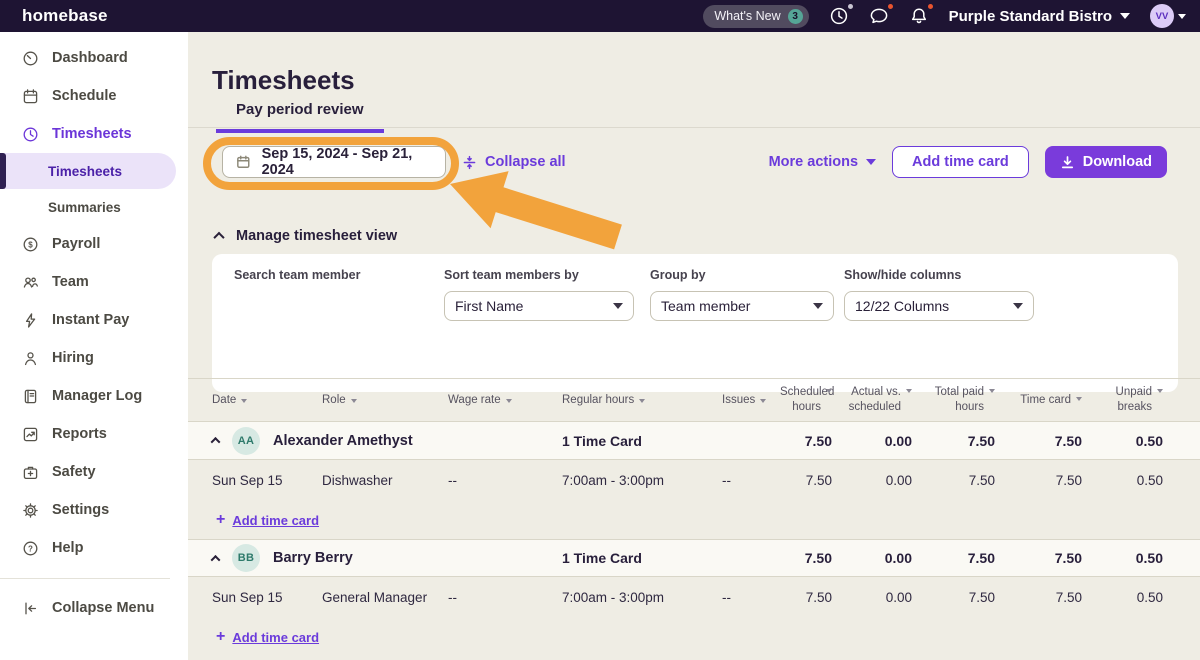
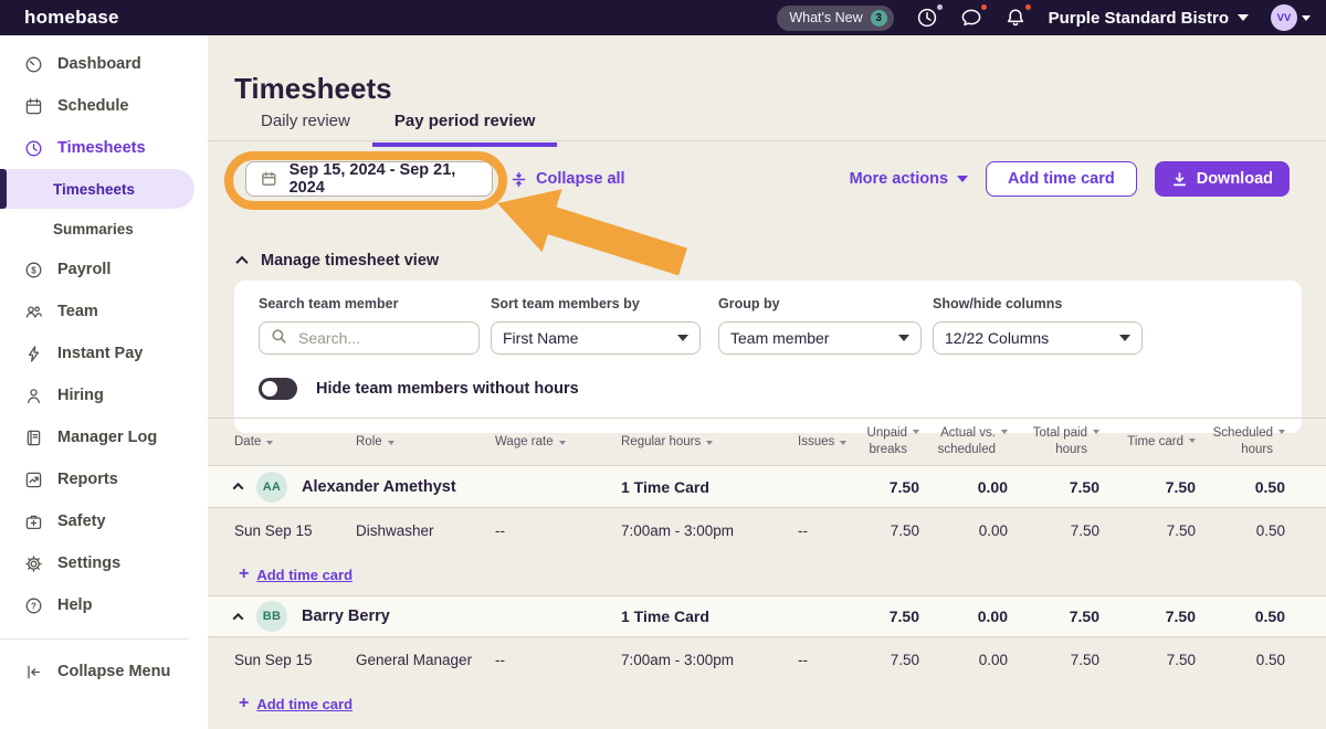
  homebase
  What's New
  3
  Purple Standard Bistro
  VV
  Dashboard
  Schedule
  Timesheets
  Timesheets
  Summaries
  $
  Payroll
  Team
  Instant Pay
  Hiring
  Manager Log
  Reports
  Safety
  Settings
  ?
  Help
  Collapse Menu
  Timesheets
+ Daily review
  Pay period review
  Sep 15, 2024 - Sep 21, 2024
  Collapse all
  More actions
  Add time card
  Download
  Manage timesheet view
  Search team member
+ Search...
  Sort team members by
  First Name
  Group by
  Team member
  Show/hide columns
  12/22 Columns
+ Hide team members without hours
  Date
  Role
  Wage rate
  Regular hours
  Issues
- Scheduled hours
+ Unpaid breaks
  Actual vs. scheduled
  Total paid hours
  Time card
- Unpaid breaks
+ Scheduled hours
  AA
  Alexander Amethyst
  1 Time Card
  7.50
  0.00
  7.50
  7.50
  0.50
  Sun Sep 15
  Dishwasher
  --
  7:00am - 3:00pm
  --
  7.50
  0.00
  7.50
  7.50
  0.50
  +
  Add time card
  BB
  Barry Berry
  1 Time Card
  7.50
  0.00
  7.50
  7.50
  0.50
  Sun Sep 15
  General Manager
  --
  7:00am - 3:00pm
  --
  7.50
  0.00
  7.50
  7.50
  0.50
  +
  Add time card
